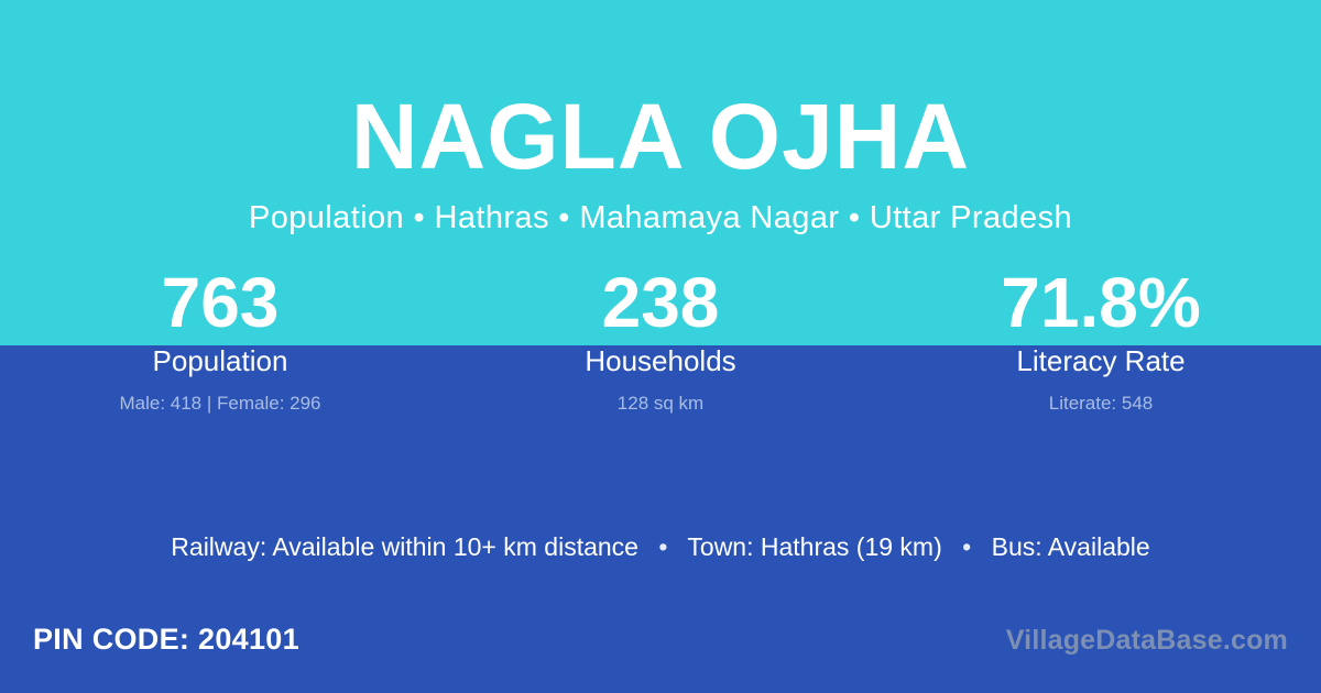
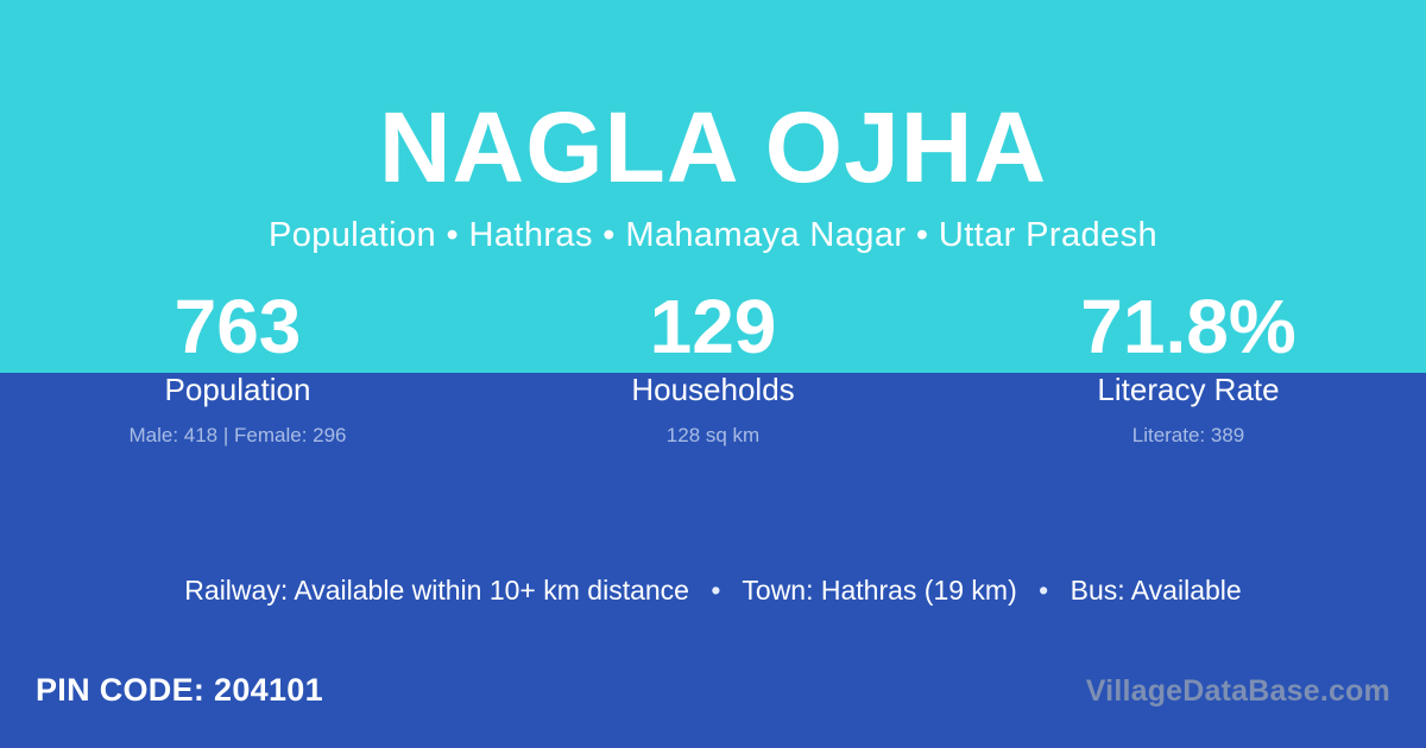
  NAGLA OJHA
  Population • Hathras • Mahamaya Nagar • Uttar Pradesh
  763
  Population
  Male: 418 | Female: 296
- 238
+ 129
  Households
  128 sq km
  71.8%
  Literacy Rate
- Literate: 548
+ Literate: 389
  Railway: Available within 10+ km distance • Town: Hathras (19 km) • Bus: Available
  PIN CODE: 204101
  VillageDataBase.com
